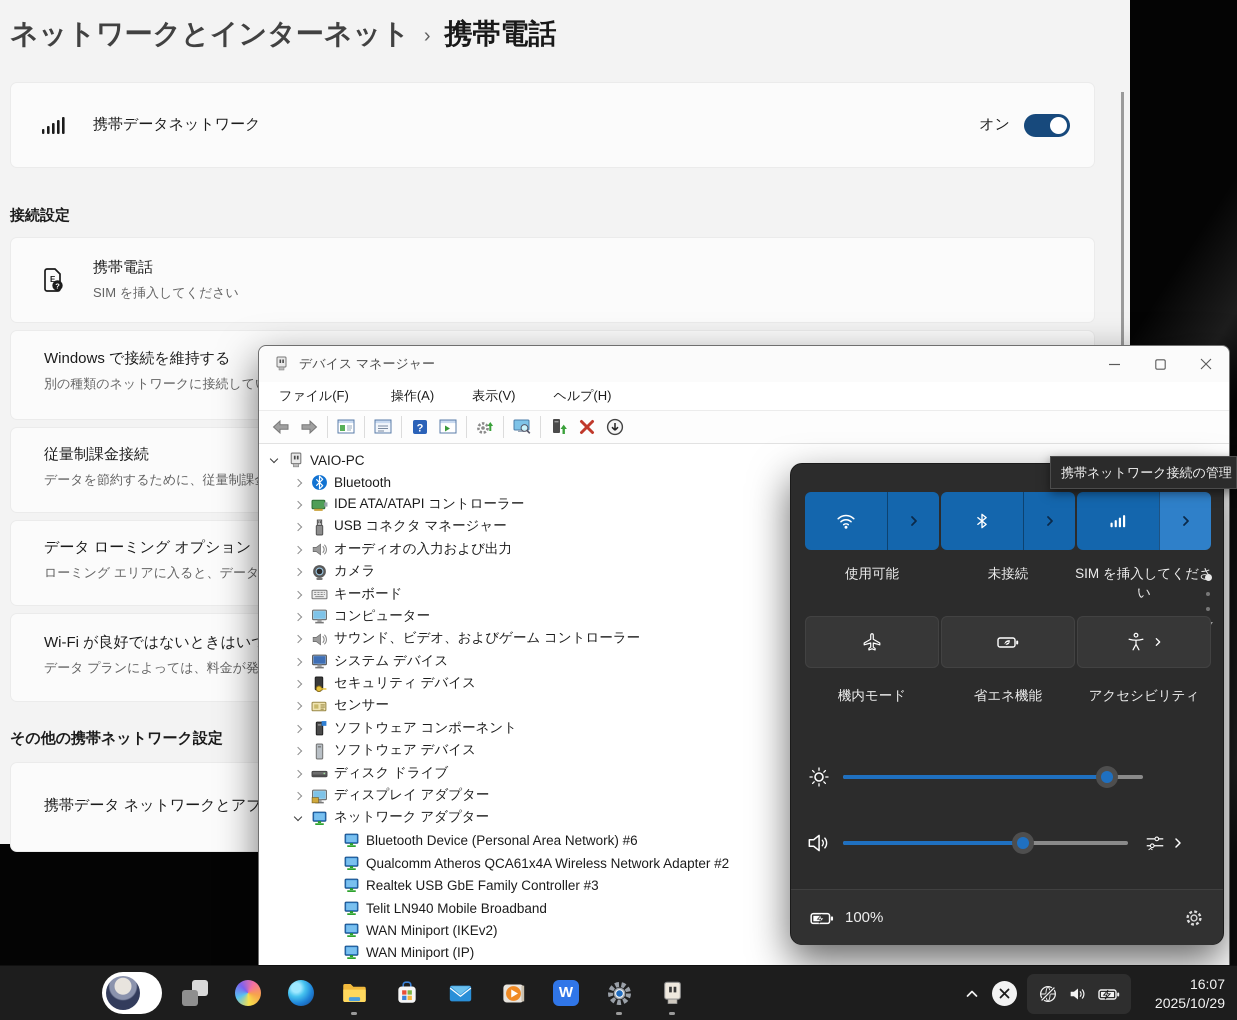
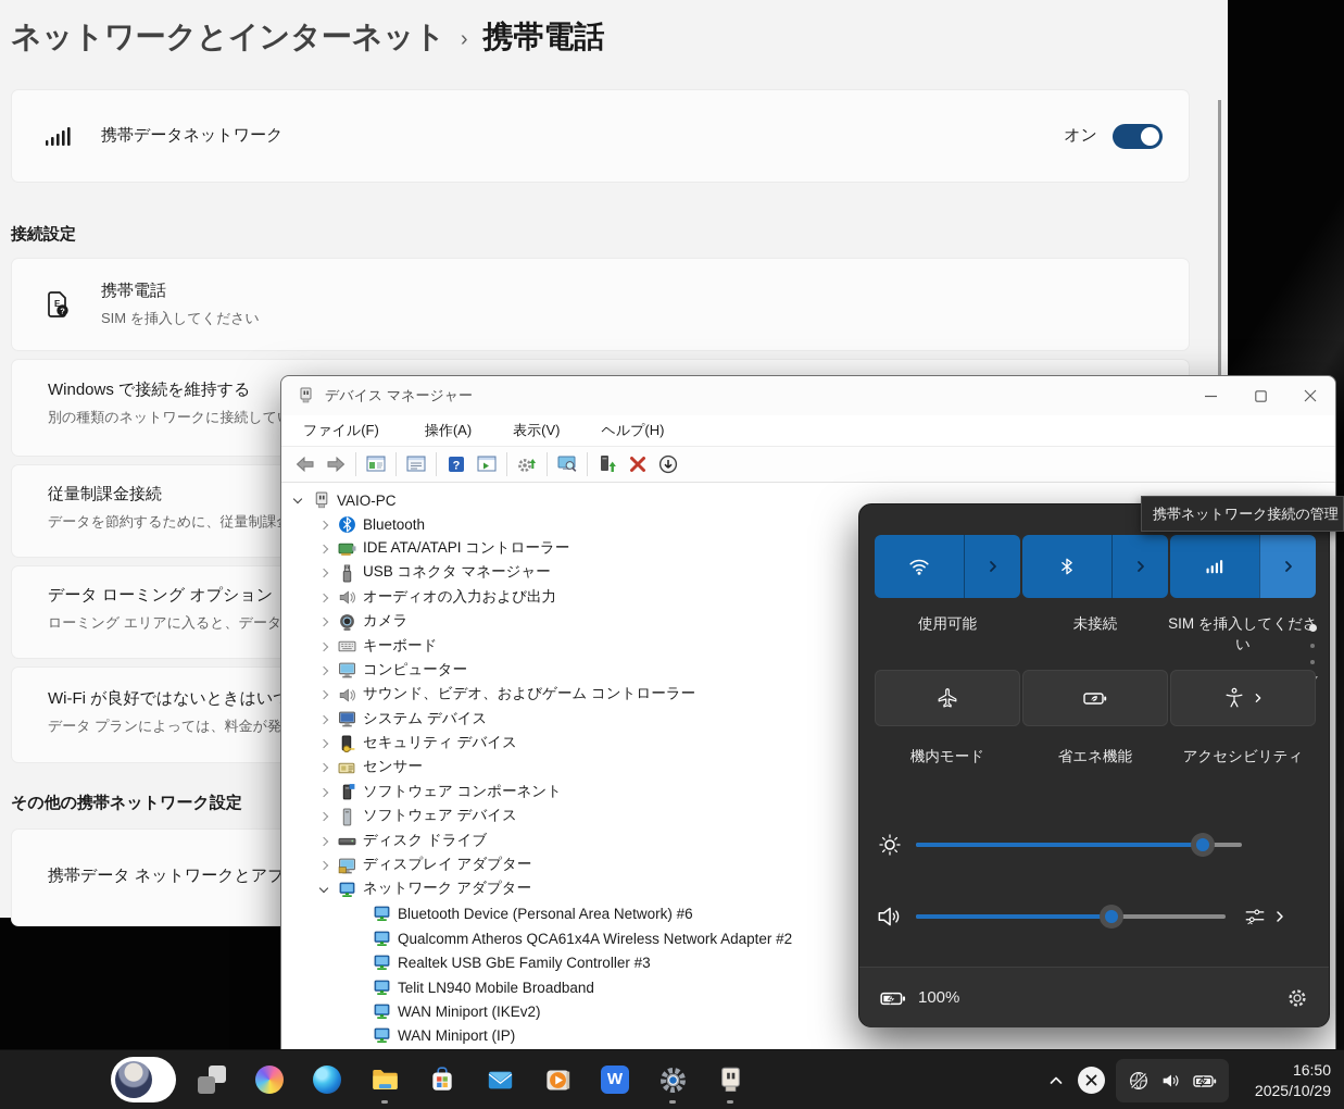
  ネットワークとインターネット
  ›
  携帯電話
  携帯データネットワーク
  オン
  接続設定
  E
  ?
  携帯電話
  SIM を挿入してください
  Windows で接続を維持する
  別の種類のネットワークに接続して
  従量制課金接続
  データを節約するために、従量制課
  データ ローミング オプション
  ローミング エリアに入ると、データ
  Wi-Fi が良好ではないときはい
  データ プランによっては、料金が発
  その他の携帯ネットワーク設定
  携帯データ ネットワークとアプ
  デバイス マネージャー
  ファイル(F)
  操作(A)
  表示(V)
  ヘルプ(H)
  ?
  VAIO-PC
  Bluetooth
  IDE ATA/ATAPI コントローラー
  USB コネクタ マネージャー
  オーディオの入力および出力
  カメラ
  キーボード
  コンピューター
  サウンド、ビデオ、およびゲーム コントローラー
  システム デバイス
  セキュリティ デバイス
  センサー
  ソフトウェア コンポーネント
  ソフトウェア デバイス
  ディスク ドライブ
  ディスプレイ アダプター
  ネットワーク アダプター
  Bluetooth Device (Personal Area Network) #6
  Qualcomm Atheros QCA61x4A Wireless Network Adapter #2
  Realtek USB GbE Family Controller #3
  Telit LN940 Mobile Broadband
  WAN Miniport (IKEv2)
  WAN Miniport (IP)
  使用可能
  未接続
  SIM を挿入してくだい
  機内モード
  省エネ機能
  アクセシビリティ
  100%
  携帯ネットワーク接続の管理
- 16:07
+ 16:50
  2025/10/29
